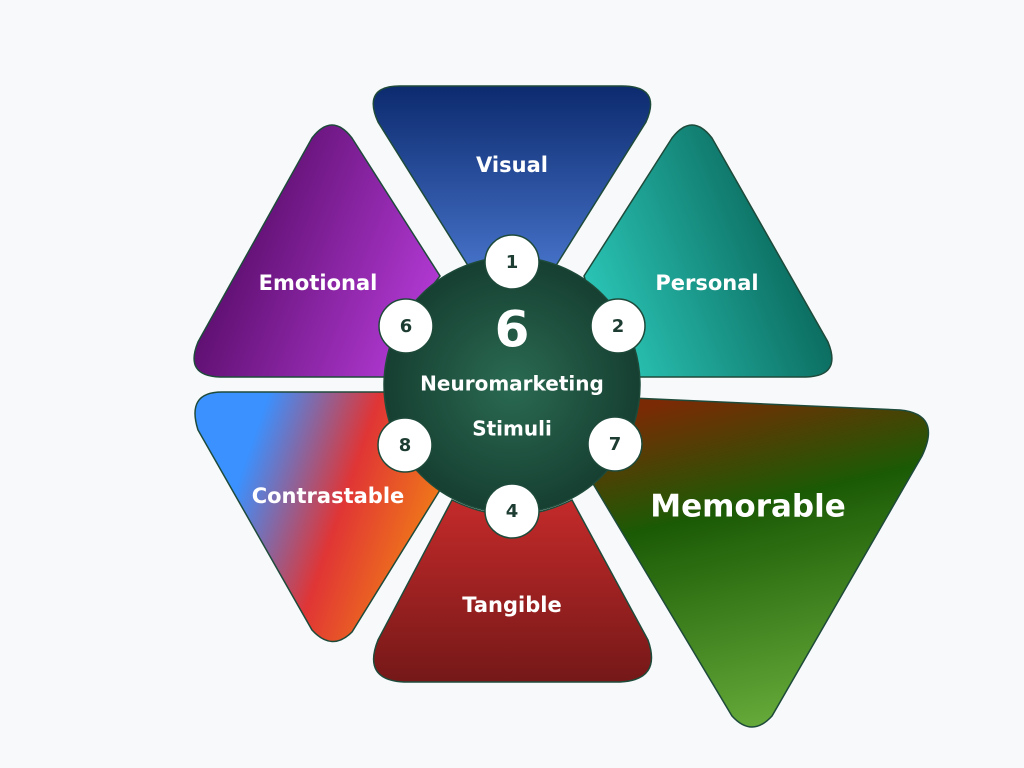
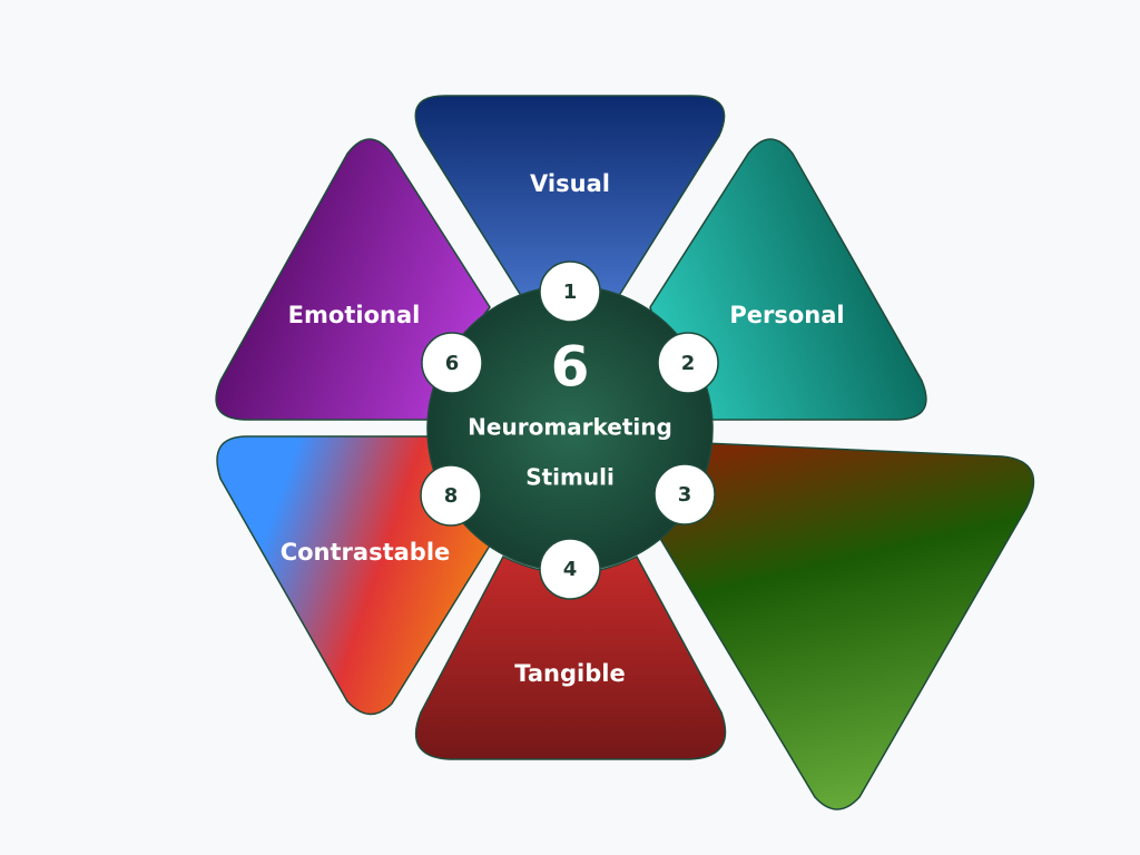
  Visual
  Personal
- Memorable
  Tangible
  Contrastable
  Emotional
  6
  Neuromarketing
  Stimuli
  1
  2
- 7
+ 3
  4
  8
  6
